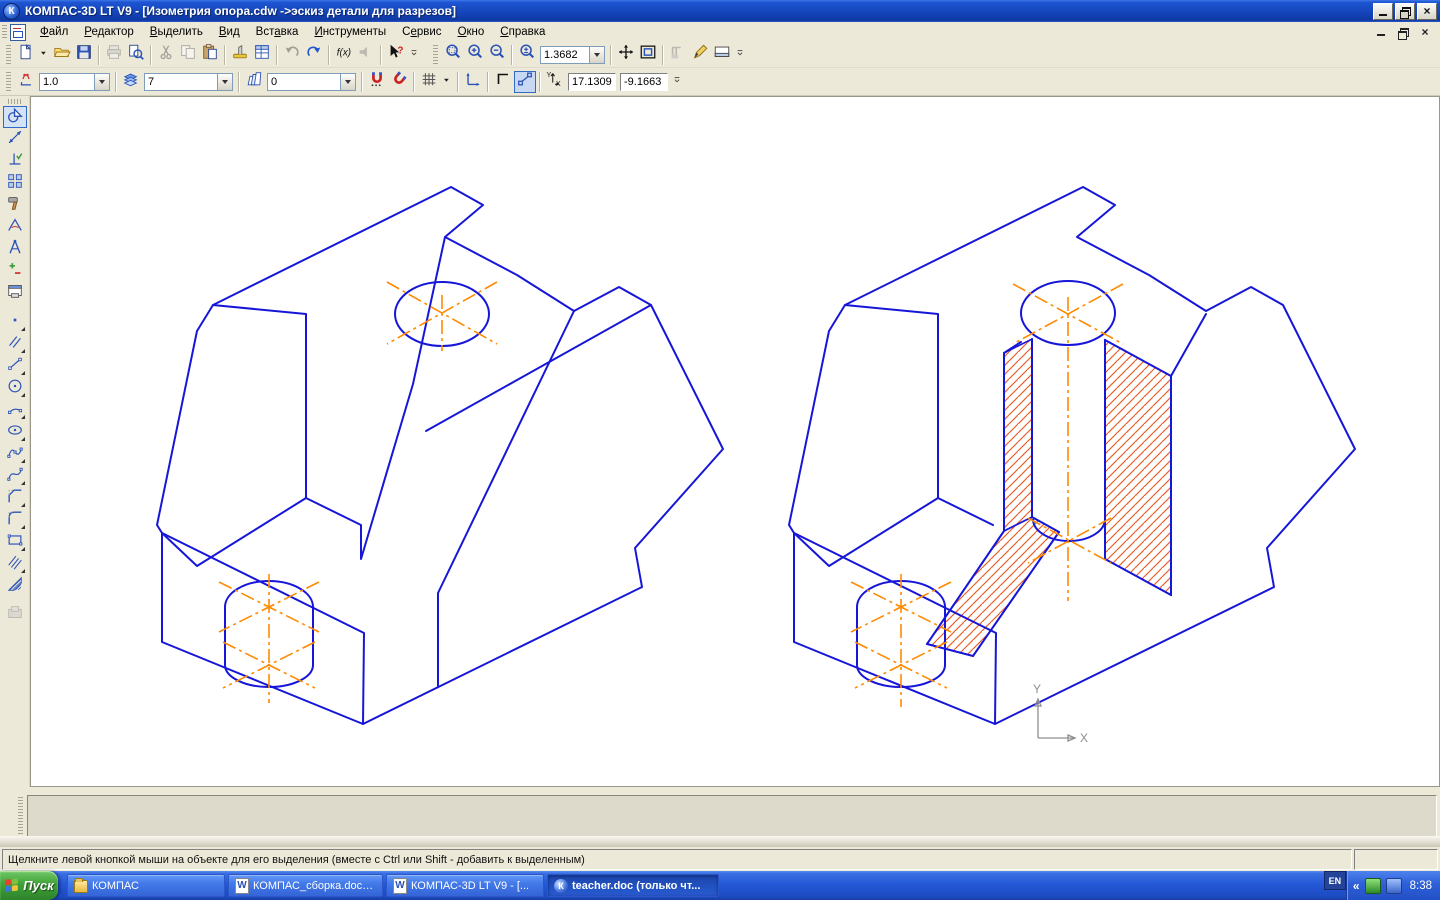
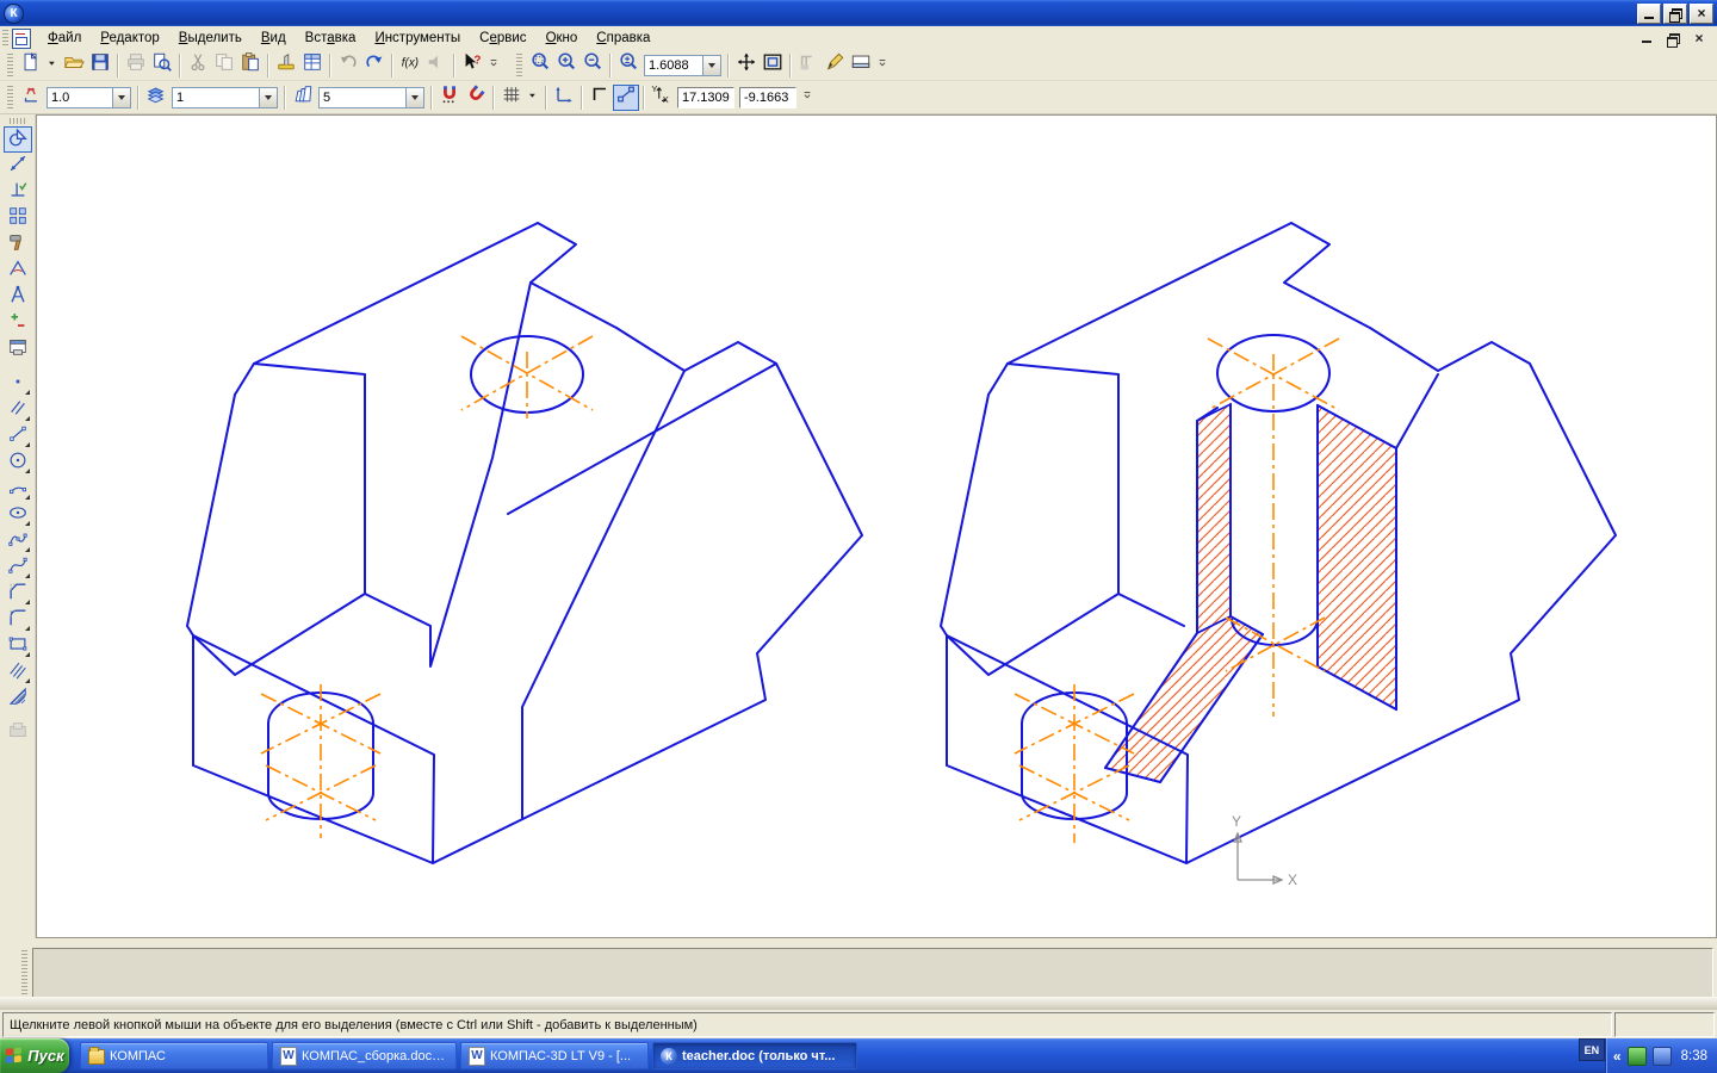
  К
- КОМПАС-3D LT V9 - [Изометрия опора.cdw ->эскиз детали для разрезов]
  ×
  Файл
  Редактор
  Выделить
  Вид
  Вставка
  Инструменты
  Сервис
  Окно
  Справка
  ×
  f(x)
  ?
- 1.3682
+ 1.6088
  1.0
- 7
+ 1
- 0
+ 5
  Y
  17.1309
  -9.1663
  X
  Y
  Щелкните левой кнопкой мыши на объекте для его выделения (вместе с Ctrl или Shift - добавить к выделенным)
  Пуск
  КОМПАС
  W
  КОМПАС_сборка.doc - .
  W
  КОМПАС-3D LT V9 - [...
  К
  teacher.doc (только чт...
  EN
  «
  8:38
